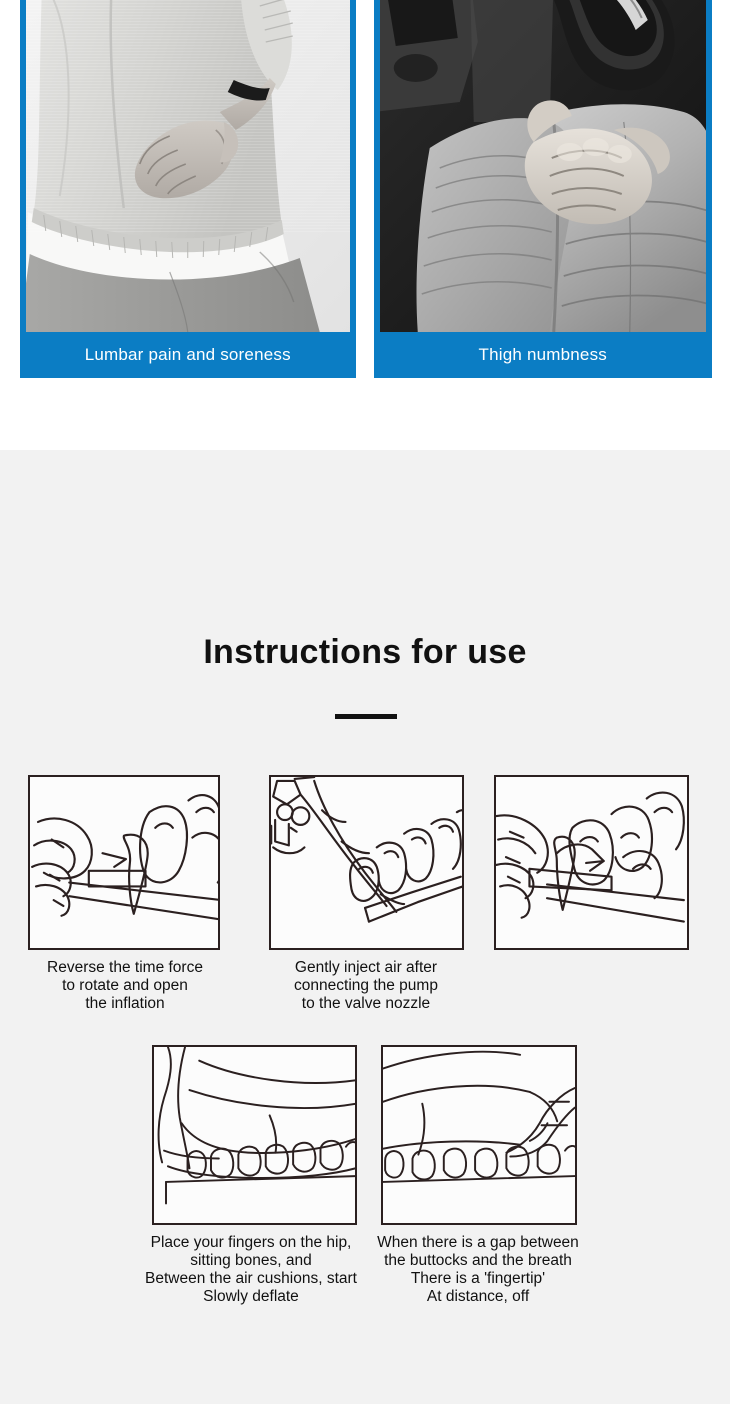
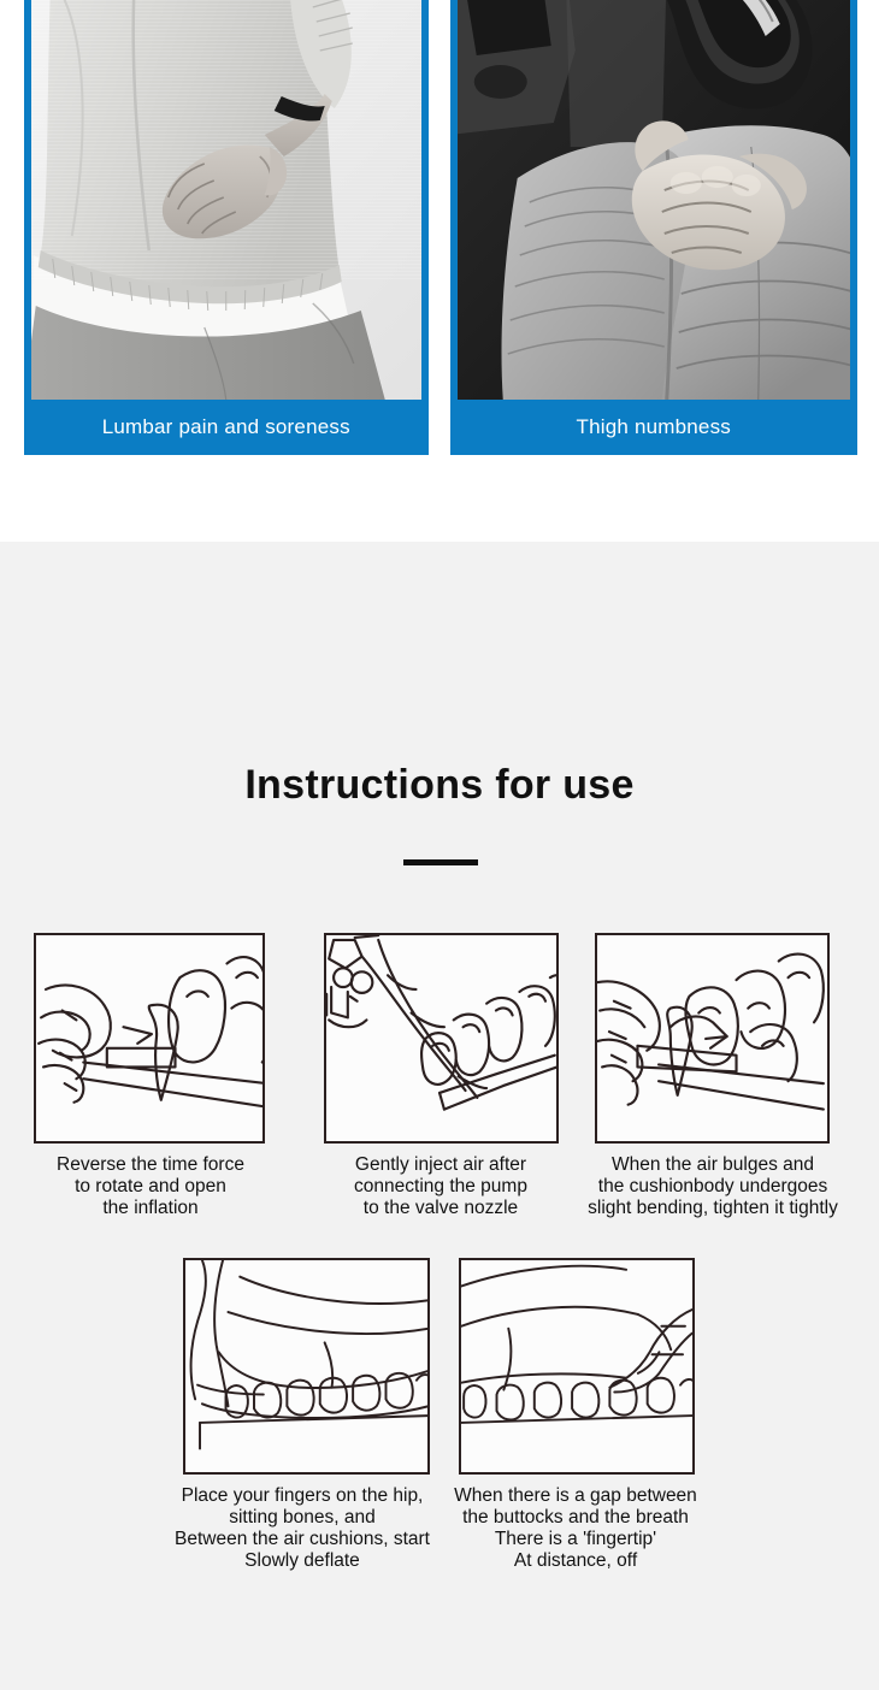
  Lumbar pain and soreness
  Thigh numbness
  Instructions for use
  Reverse the time force
  to rotate and open
  the inflation
  Gently inject air after
  connecting the pump
  to the valve nozzle
+ When the air bulges and
+ the cushionbody undergoes
+ slight bending, tighten it tightly
  Place your fingers on the hip,
  sitting bones, and
  Between the air cushions, start
  Slowly deflate
  When there is a gap between
  the buttocks and the breath
  There is a 'fingertip'
  At distance, off
